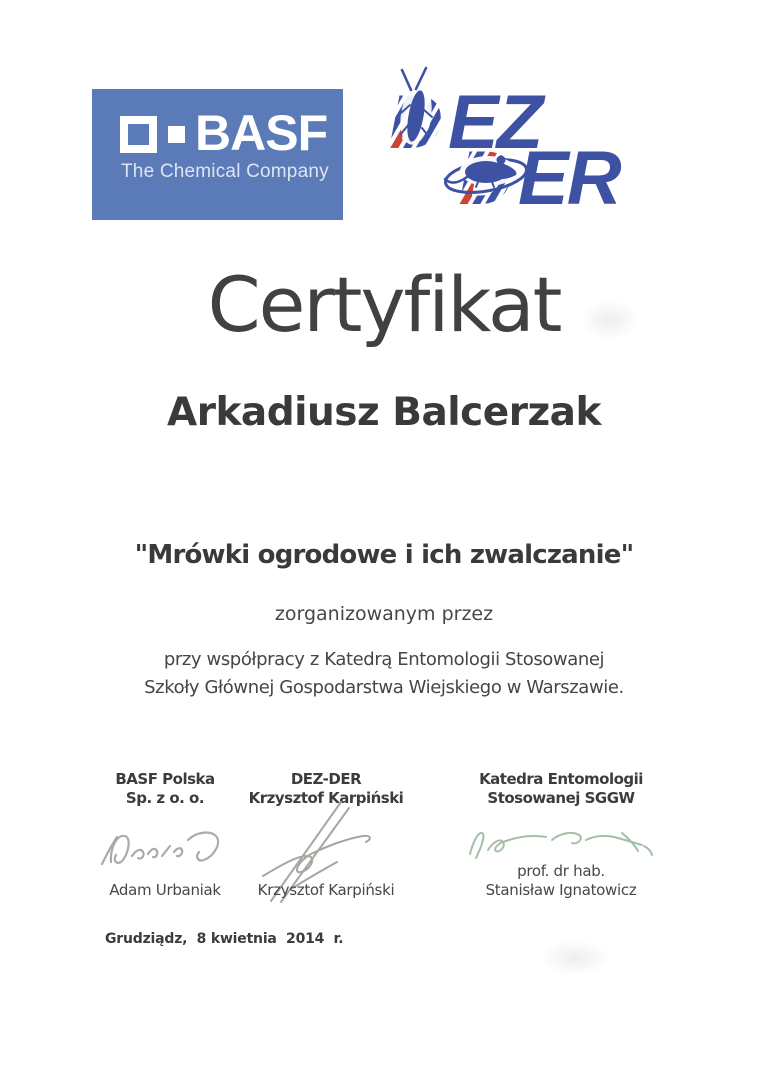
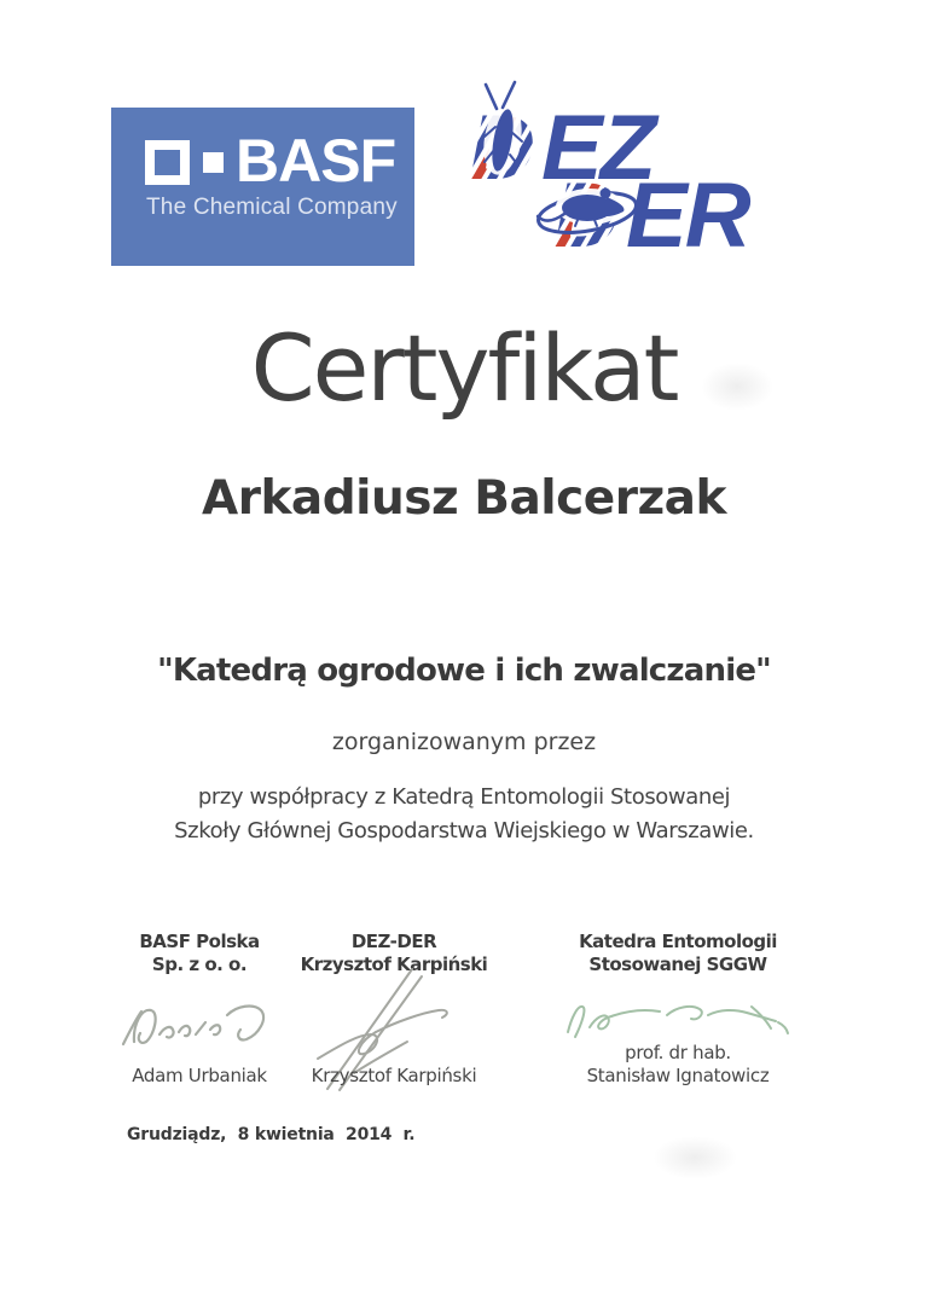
  BASF
  The Chemical Company
  EZ
  ER
  Certyfikat
  Arkadiusz Balcerzak
- "Mrówki ogrodowe i ich zwalczanie"
+ "Katedrą ogrodowe i ich zwalczanie"
  zorganizowanym przez
  przy współpracy z Katedrą Entomologii Stosowanej
  Szkoły Głównej Gospodarstwa Wiejskiego w Warszawie.
  BASF Polska
  Sp. z o. o.
  Adam Urbaniak
  DEZ-DER
  Krzysztof Karpiński
  Krzysztof Karpiński
  Katedra Entomologii
  Stosowanej SGGW
  prof. dr hab.
  Stanisław Ignatowicz
  Grudziądz, 8 kwietnia 2014 r.
